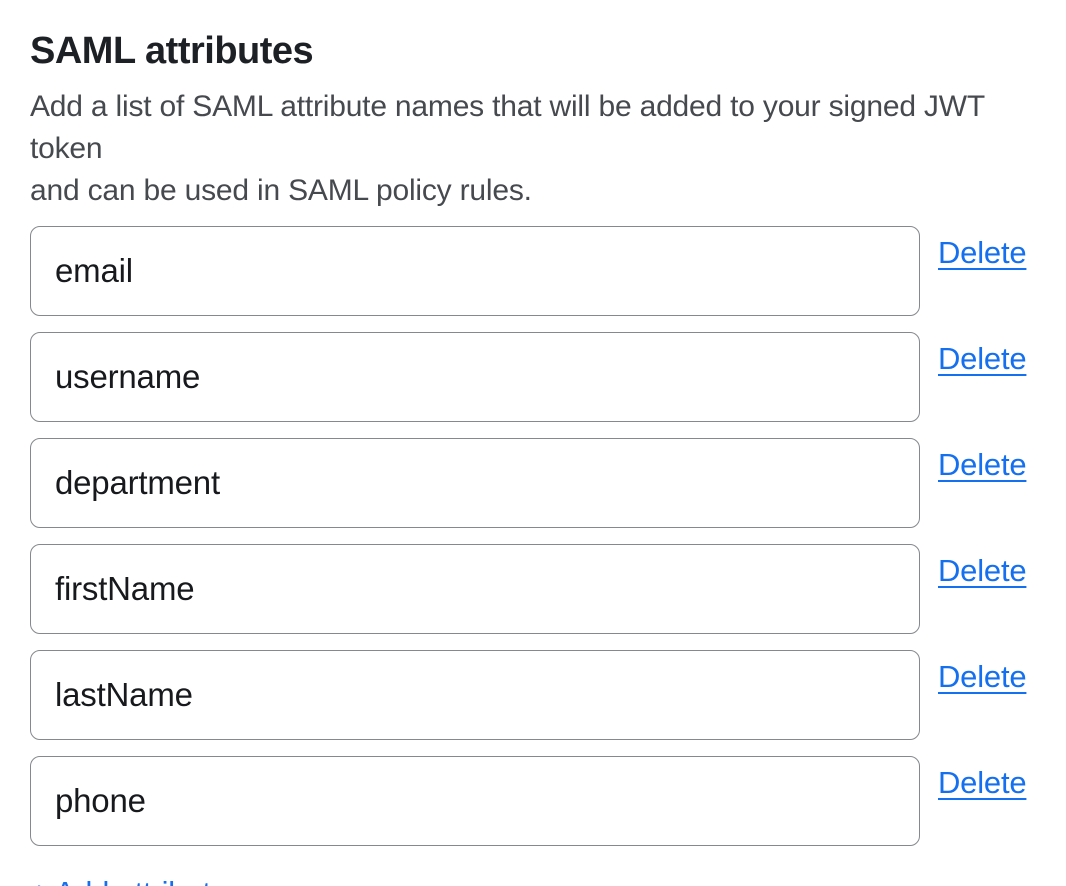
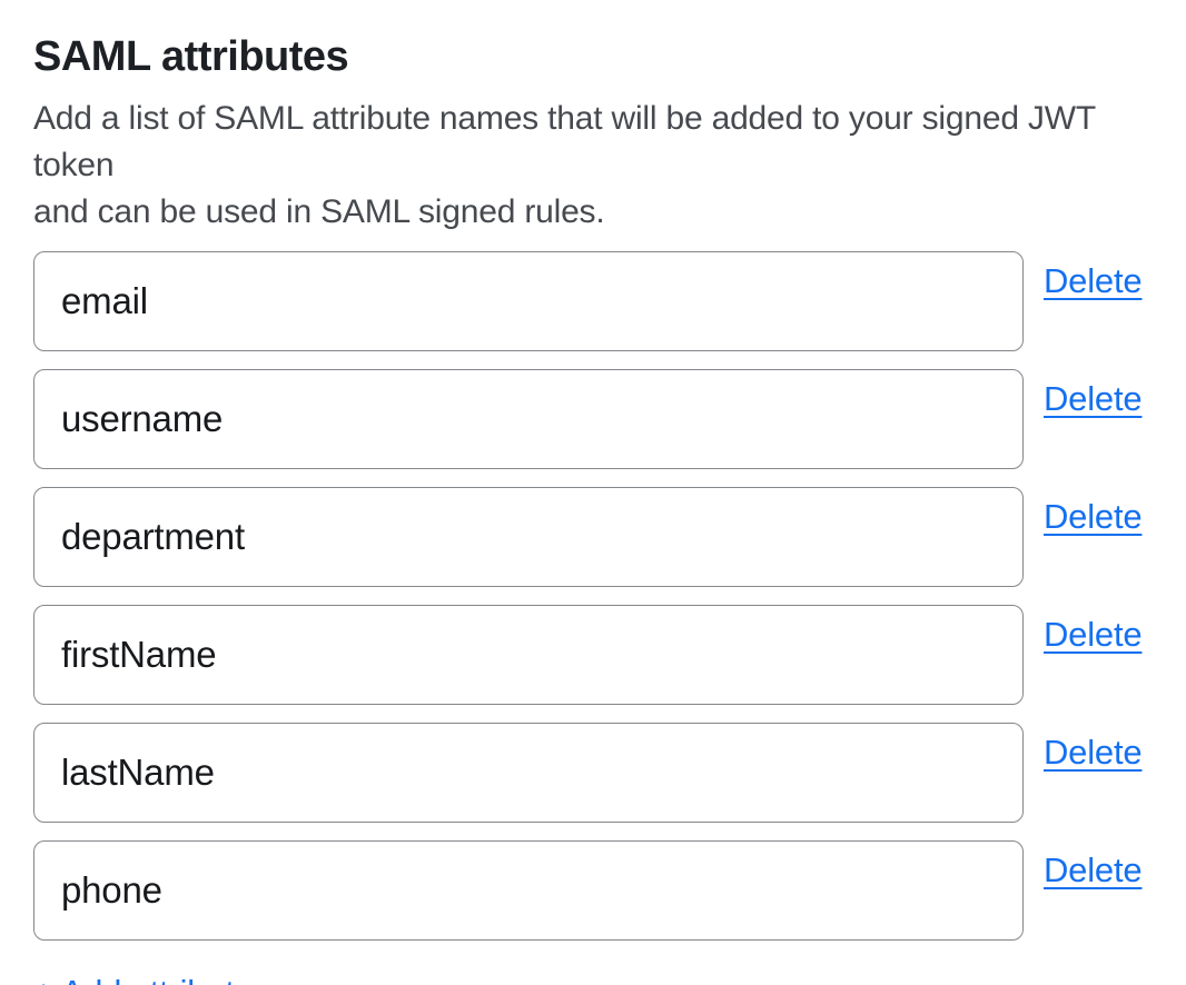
  SAML attributes
  Add a list of SAML attribute names that will be added to your signed JWT token
- and can be used in SAML policy rules.
+ and can be used in SAML signed rules.
  email
  Delete
  username
  Delete
  department
  Delete
  firstName
  Delete
  lastName
  Delete
  phone
  Delete
